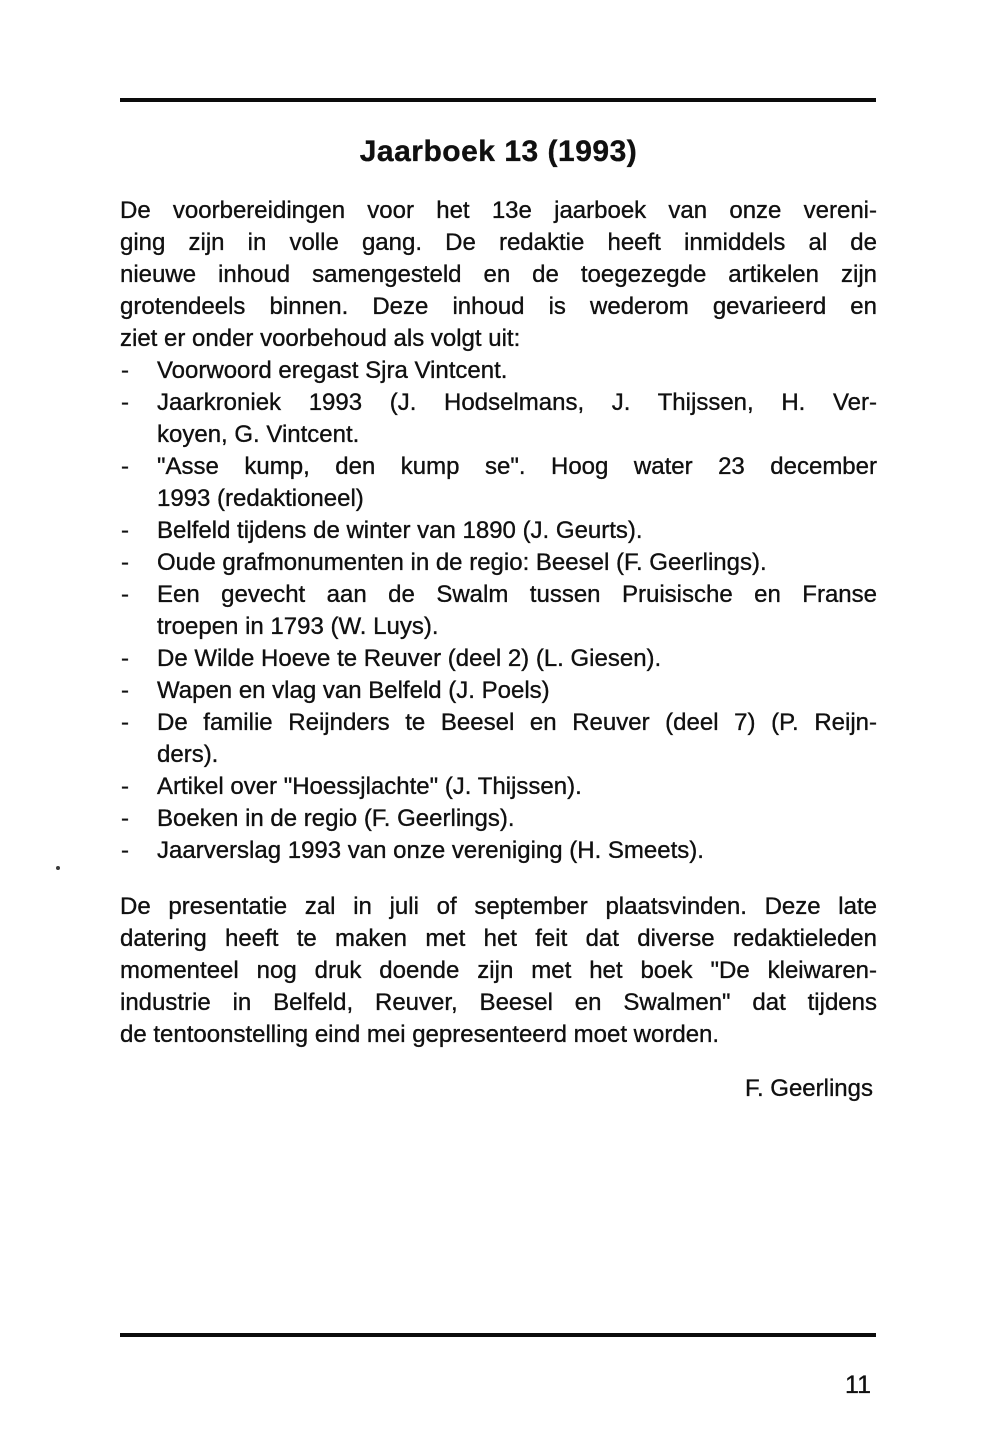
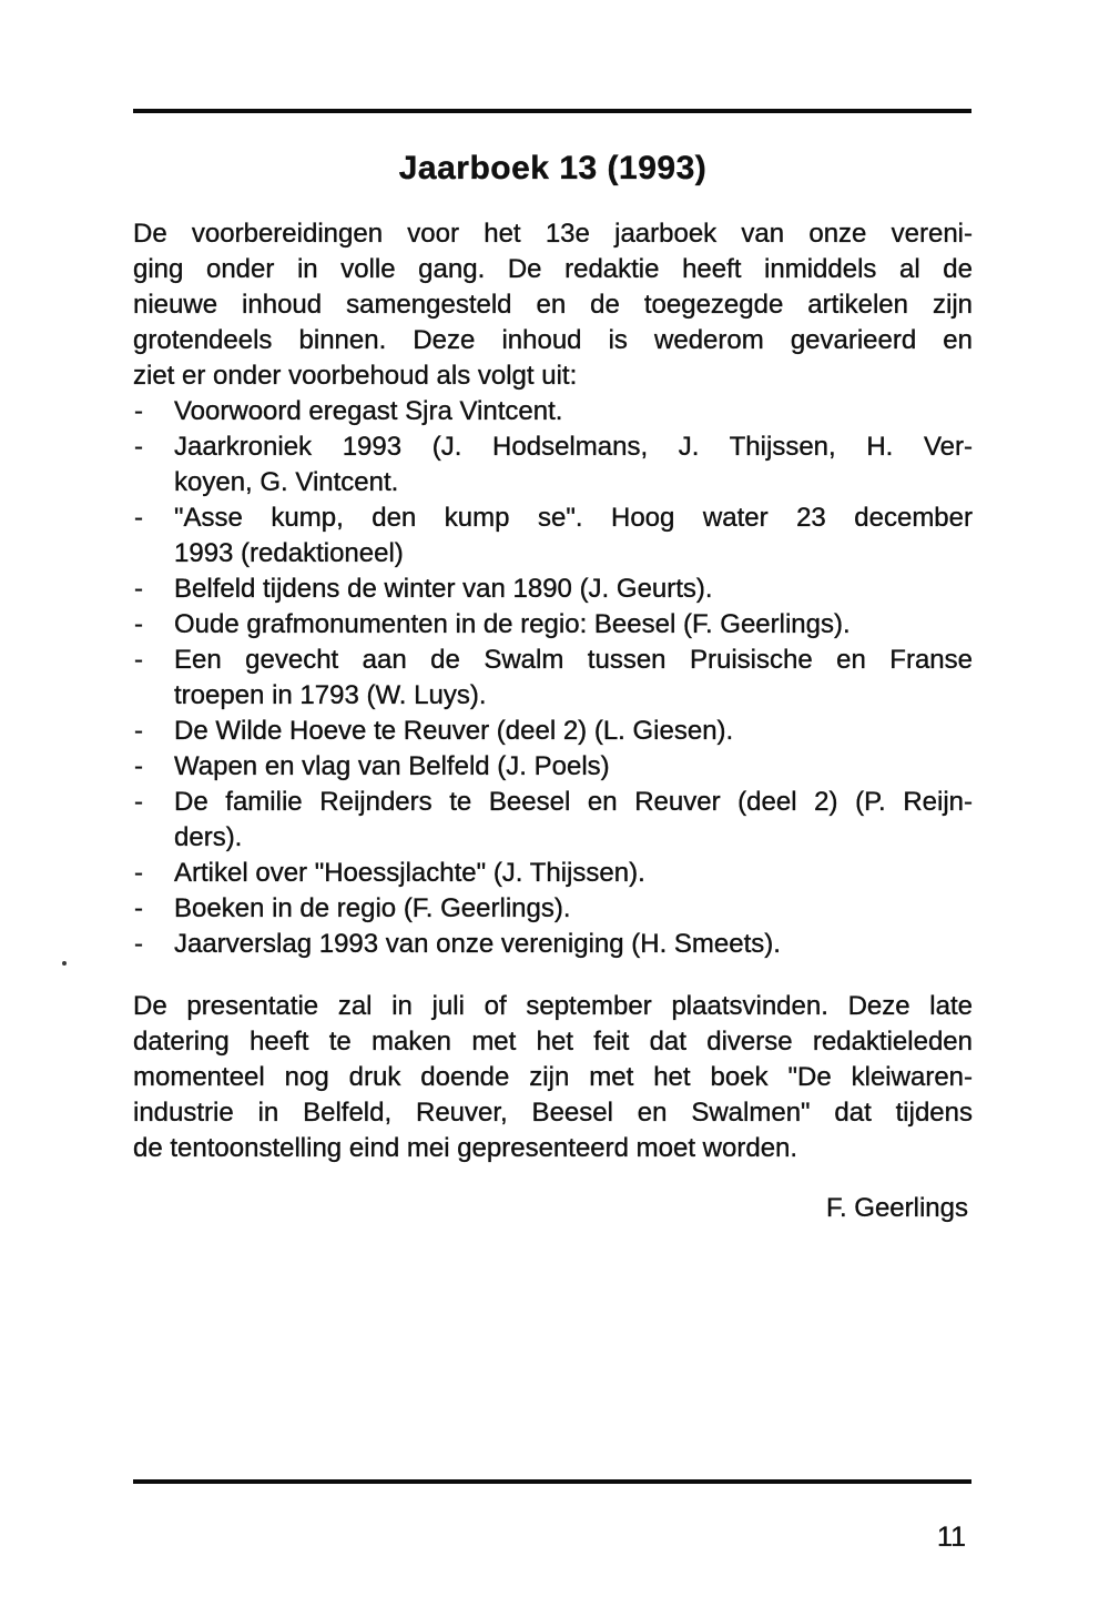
  Jaarboek 13 (1993)
  De voorbereidingen voor het 13e jaarboek van onze vereni-
- ging zijn in volle gang. De redaktie heeft inmiddels al de
+ ging onder in volle gang. De redaktie heeft inmiddels al de
  nieuwe inhoud samengesteld en de toegezegde artikelen zijn
  grotendeels binnen. Deze inhoud is wederom gevarieerd en
  ziet er onder voorbehoud als volgt uit:
  -
  Voorwoord eregast Sjra Vintcent.
  -
  Jaarkroniek 1993 (J. Hodselmans, J. Thijssen, H. Ver-
  koyen, G. Vintcent.
  -
  "Asse kump, den kump se". Hoog water 23 december
  1993 (redaktioneel)
  -
  Belfeld tijdens de winter van 1890 (J. Geurts).
  -
  Oude grafmonumenten in de regio: Beesel (F. Geerlings).
  -
  Een gevecht aan de Swalm tussen Pruisische en Franse
  troepen in 1793 (W. Luys).
  -
  De Wilde Hoeve te Reuver (deel 2) (L. Giesen).
  -
  Wapen en vlag van Belfeld (J. Poels)
  -
- De familie Reijnders te Beesel en Reuver (deel 7) (P. Reijn-
+ De familie Reijnders te Beesel en Reuver (deel 2) (P. Reijn-
  ders).
  -
  Artikel over "Hoessjlachte" (J. Thijssen).
  -
  Boeken in de regio (F. Geerlings).
  -
  Jaarverslag 1993 van onze vereniging (H. Smeets).
  De presentatie zal in juli of september plaatsvinden. Deze late
  datering heeft te maken met het feit dat diverse redaktieleden
  momenteel nog druk doende zijn met het boek "De kleiwaren-
  industrie in Belfeld, Reuver, Beesel en Swalmen" dat tijdens
  de tentoonstelling eind mei gepresenteerd moet worden.
  F. Geerlings
  11
